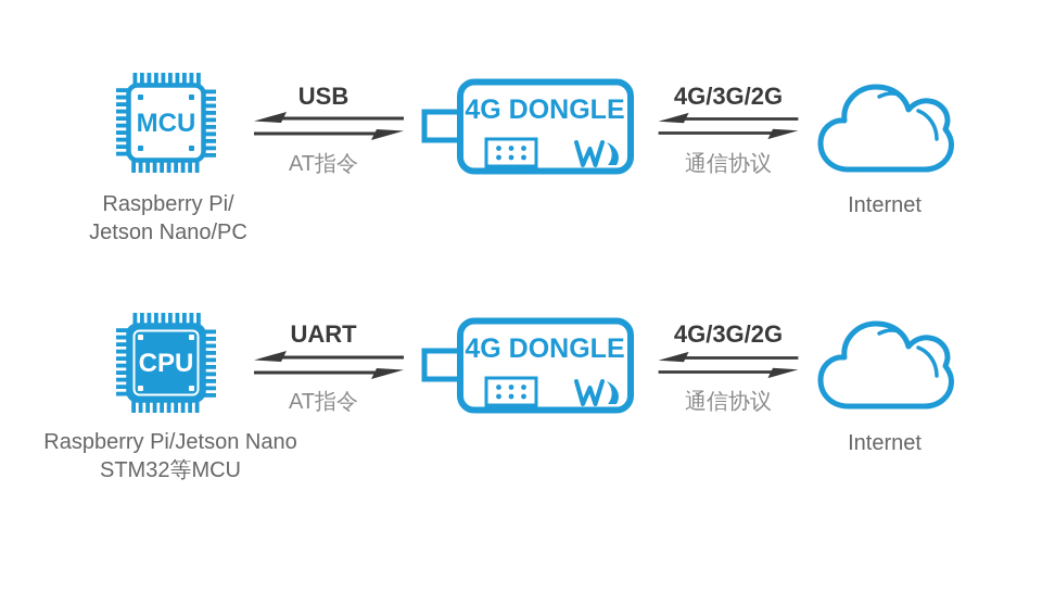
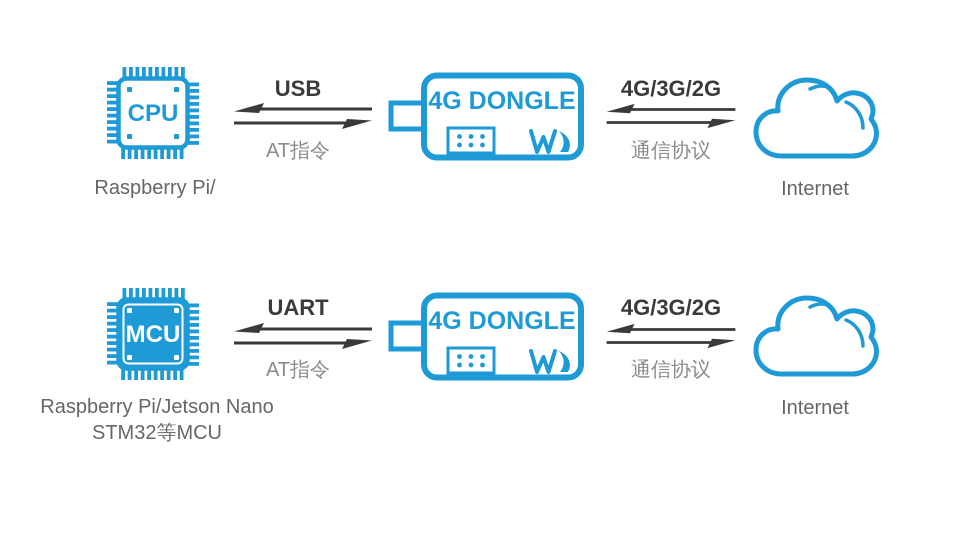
- MCU
+ CPU
  Raspberry Pi/
- Jetson Nano/PC
  USB
  AT指令
  4G DONGLE
  4G/3G/2G
  通信协议
  Internet
- CPU
+ MCU
  Raspberry Pi/Jetson Nano
  STM32等MCU
  UART
  AT指令
  4G DONGLE
  4G/3G/2G
  通信协议
  Internet
